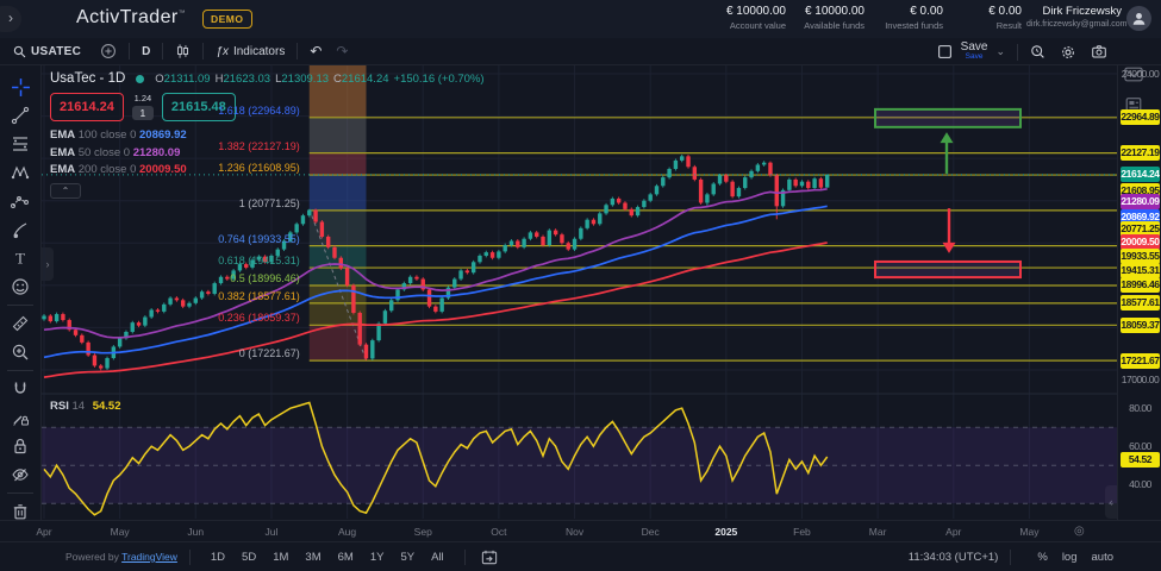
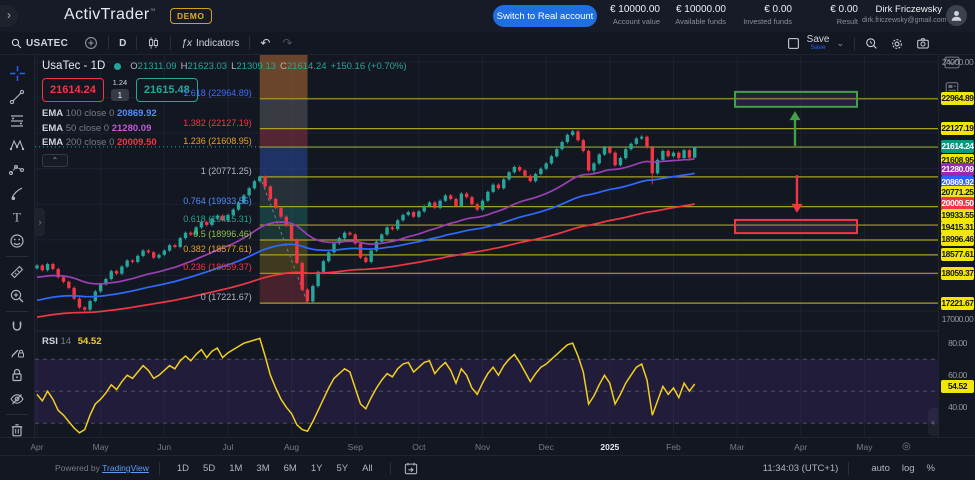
  ›
  ActivTrader
  DEMO
+ Switch to Real account
  € 10000.00
  Account value
  € 10000.00
  Available funds
  € 0.00
  Invested funds
  € 0.00
  Result
  Dirk Friczewsky
  USATEC
  D
  ƒx
  Indicators
  ↶
  ↷
  Save
  ⌄
  T
  ›
  ‹
  UsaTec - 1D
  O21311.09 H21623.03 L21309.13 C21614.24 +150.16 (+0.70%)
  21614.24
  1.24
  1
  21615.48
  EMA 100 close 0 20869.92
  EMA 50 close 0 21280.09
  EMA 200 close 0 20009.50
  ⌃
  RSI 14 54.52
  ◎
  Apr
  May
  Jun
  Jul
  Aug
  Sep
  Oct
  Nov
  Dec
  2025
  Feb
  Mar
  Apr
  May
  Powered by TradingView
  1D
  5D
  1M
  3M
  6M
  1Y
  5Y
  All
  11:34:03 (UTC+1)
- %
+ auto
  log
- auto
+ %
  1.618 (22964.89)
  1.382 (22127.19)
  1.236 (21608.95)
  1 (20771.25)
  0.764 (19933.55)
  0.618 (19415.31)
  0.5 (18996.46)
  0.382 (18577.61)
  0.236 (18059.37)
  0 (17221.67)
  24000.00
  22964.89
  22127.19
  21614.24
  21608.95
  21280.09
  20869.92
  20771.25
  20009.50
  19933.55
  19415.31
  18996.46
  18577.61
  18059.37
  17221.67
  17000.00
  80.00
  60.00
  54.52
  40.00
